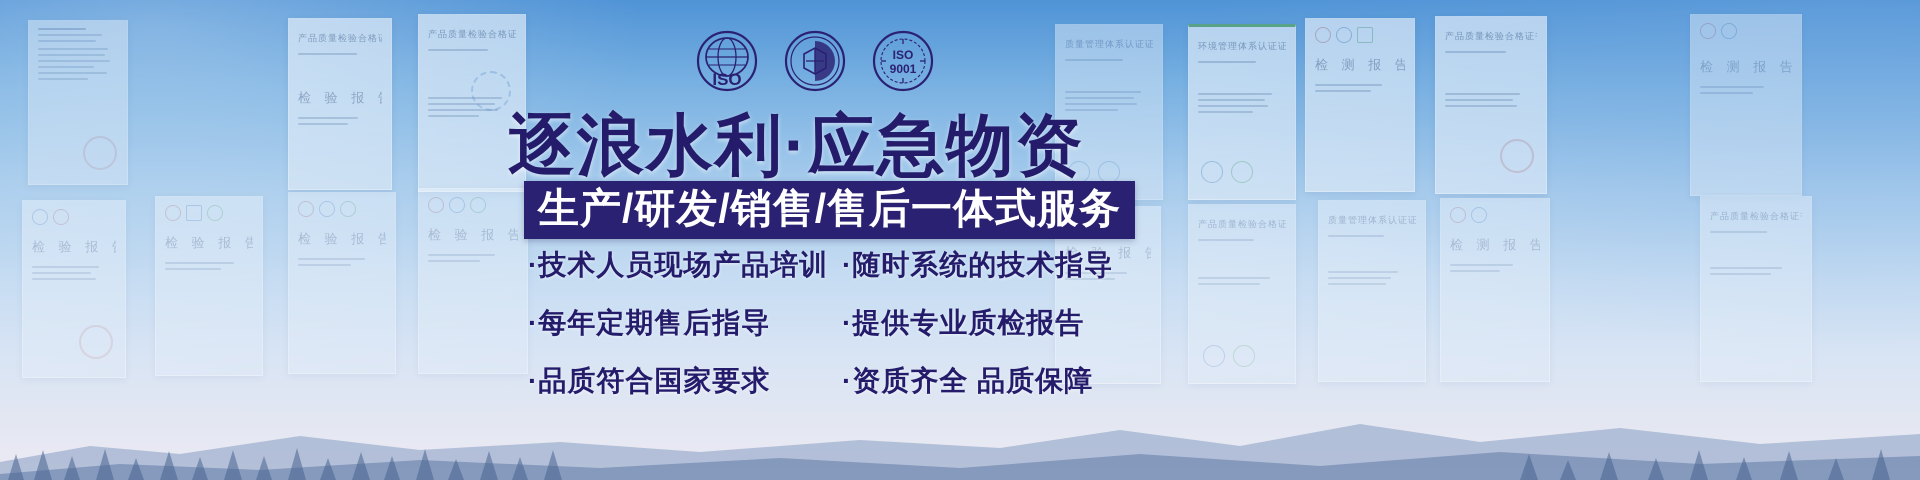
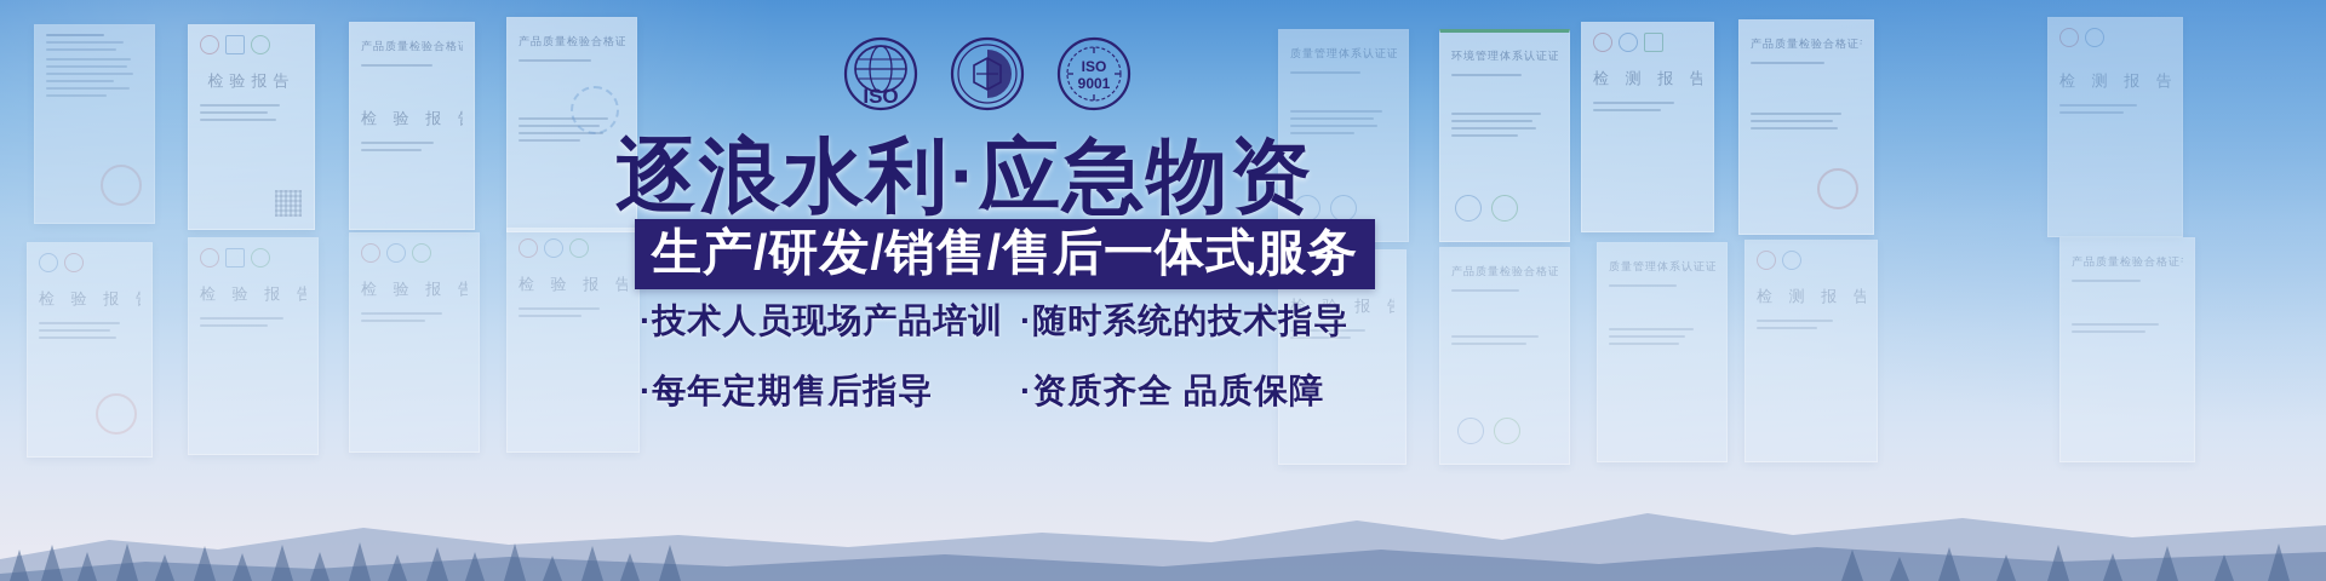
+ 检验报告
  产品质量检验合格
  检 验 报
  产品质量检验合格证
  质量管理体系认证证
  环境管理体系认证证
  检 测 报 告
  产品质量检验合格证
  检 测 报 告
  检 验 报
  检 验 报
  检 验 报
  检 验 报 告
  检 验 报
  产品质量检验合格证
  质量管理体系认证证
  检 测 报 告
  产品质量检验合格证
  ISO
  ISO
  9001
  逐浪水利·应急物资
  生产/研发/销售/售后一体式服务
  ·技术人员现场产品培训
  ·随时系统的技术指导
  ·每年定期售后指导
- ·提供专业质检报告
- ·品质符合国家要求
  ·资质齐全 品质保障
